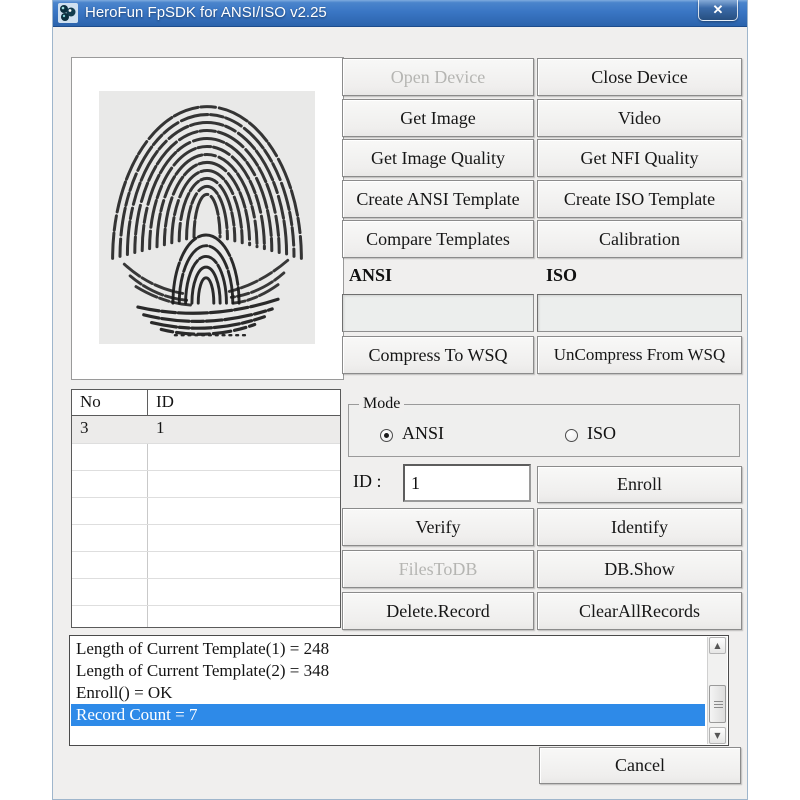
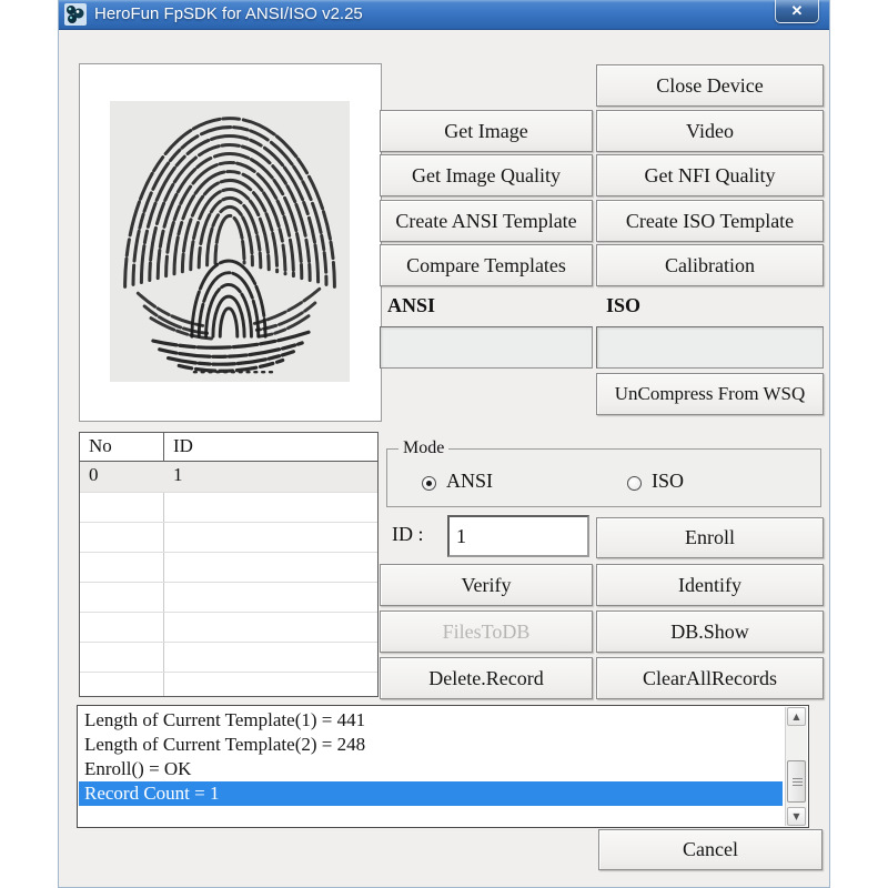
  HeroFun FpSDK for ANSI/ISO v2.25
  ✕
- Open Device
  Close Device
  Get Image
  Video
  Get Image Quality
  Get NFI Quality
  Create ANSI Template
  Create ISO Template
  Compare Templates
  Calibration
  ANSI
  ISO
- Compress To WSQ
  UnCompress From WSQ
  No
  ID
- 3
+ 0
  1
  Mode
  ANSI
  ISO
  ID :
  1
  Enroll
  Verify
  Identify
  FilesToDB
  DB.Show
  Delete.Record
  ClearAllRecords
- Length of Current Template(1) = 248
+ Length of Current Template(1) = 441
- Length of Current Template(2) = 348
+ Length of Current Template(2) = 248
  Enroll() = OK
- Record Count = 7
+ Record Count = 1
  ▲
  ▼
  Cancel
